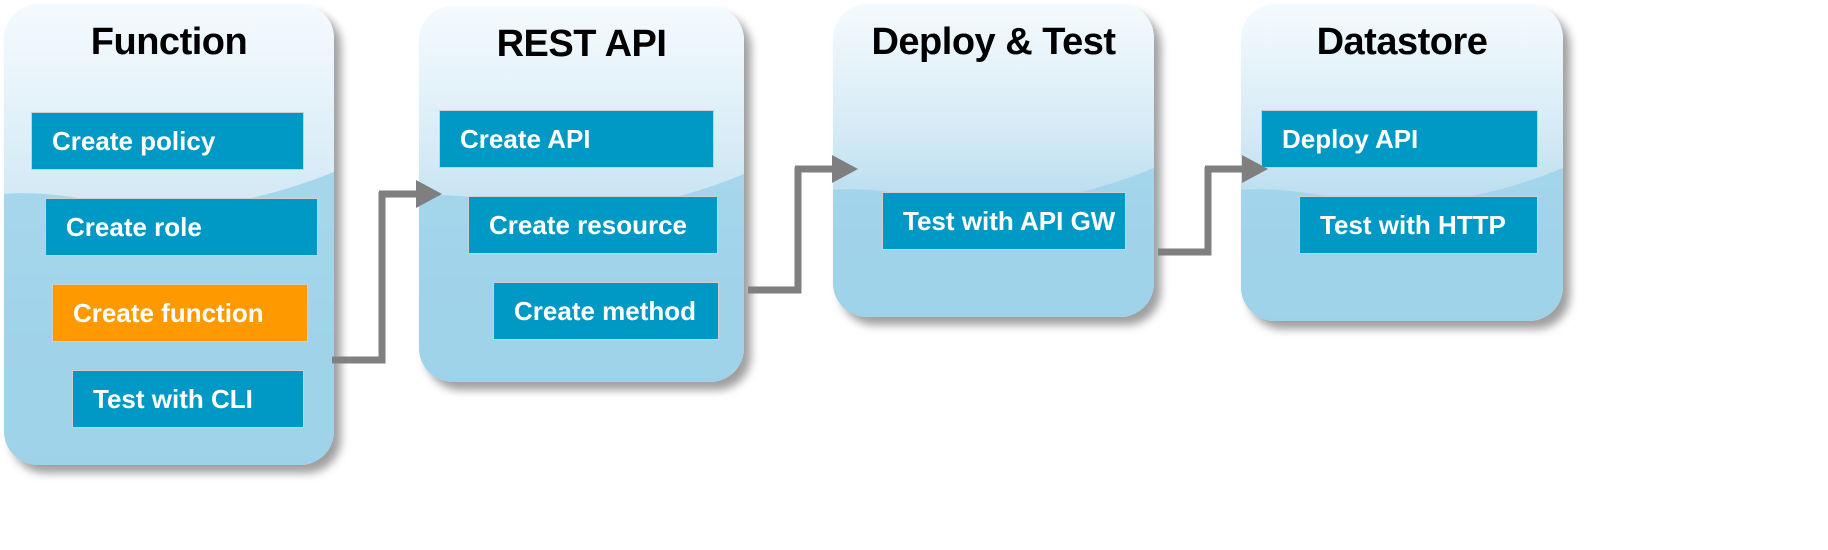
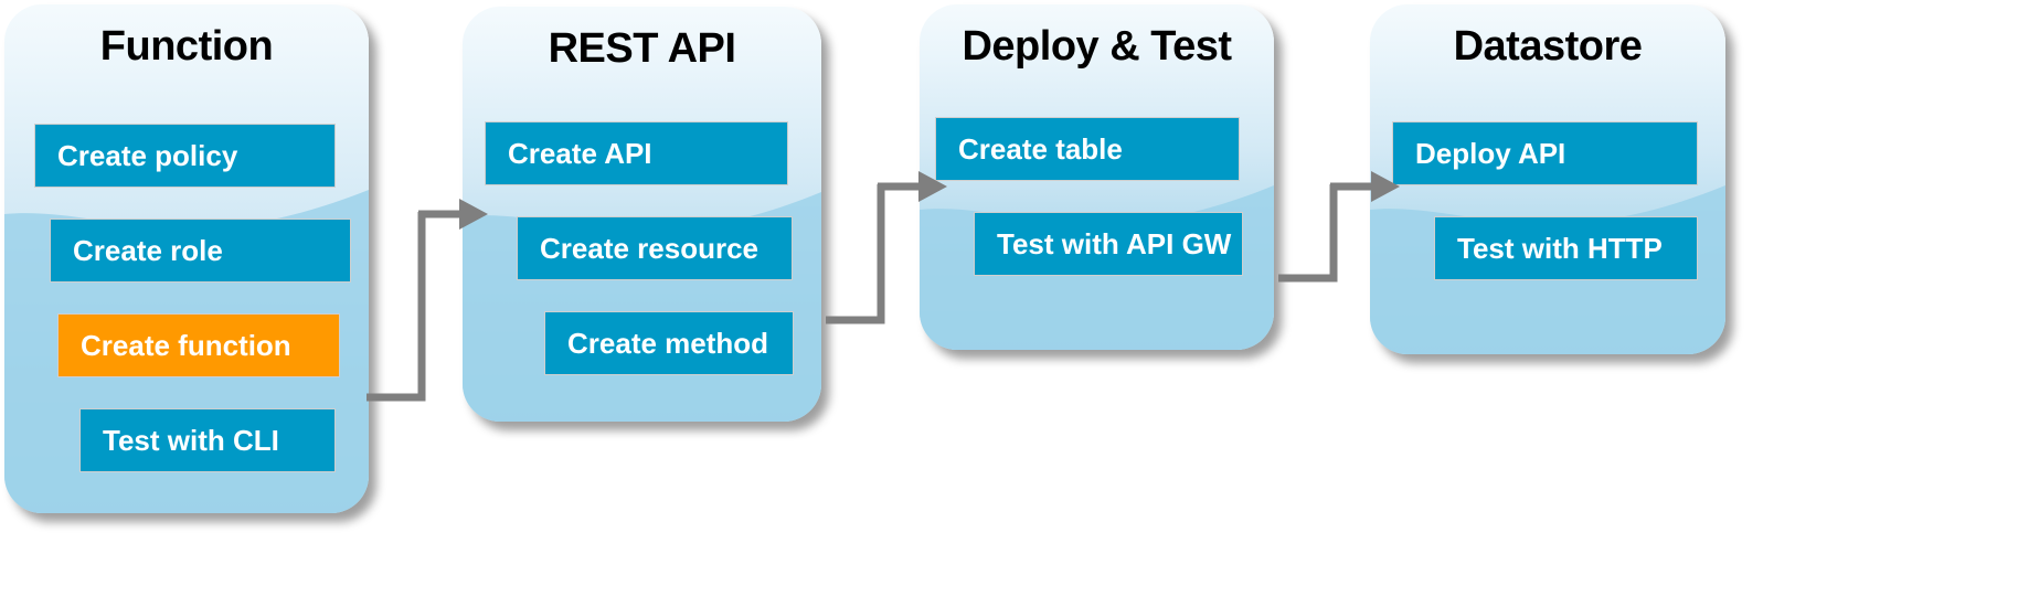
  Function
  Create policy
  Create role
  Create function
  Test with CLI
  REST API
  Create API
  Create resource
  Create method
  Deploy & Test
+ Create table
  Test with API GW
  Datastore
  Deploy API
  Test with HTTP
